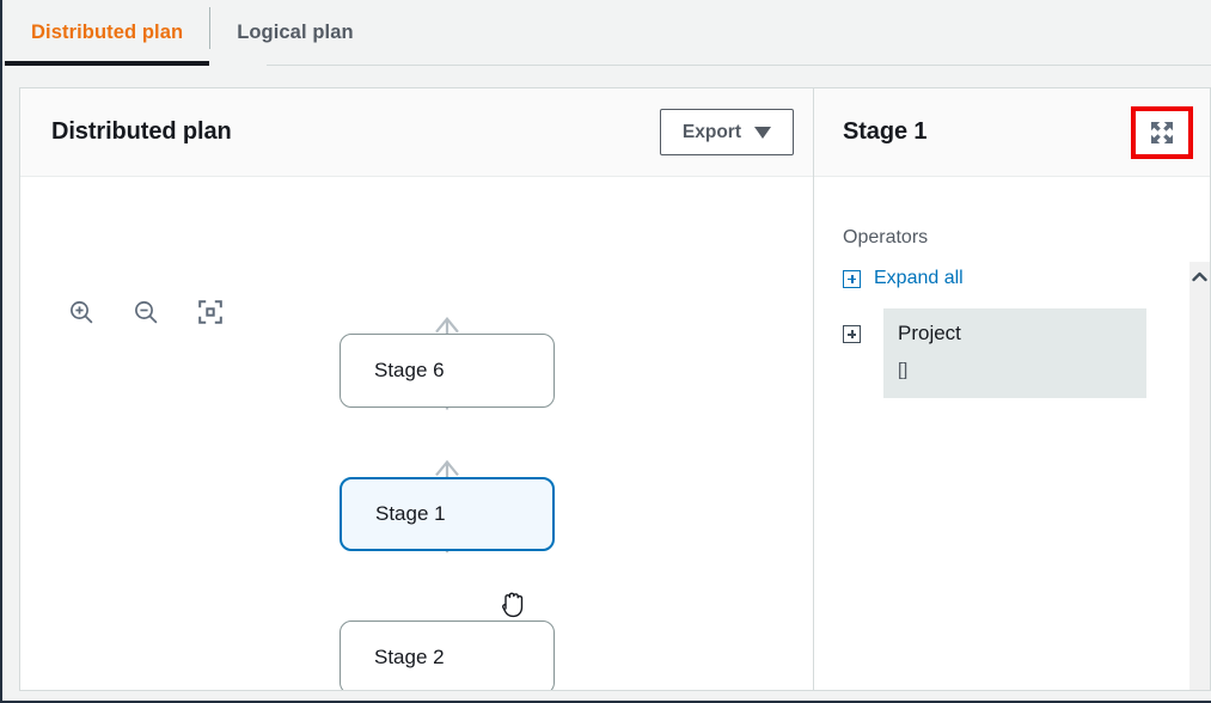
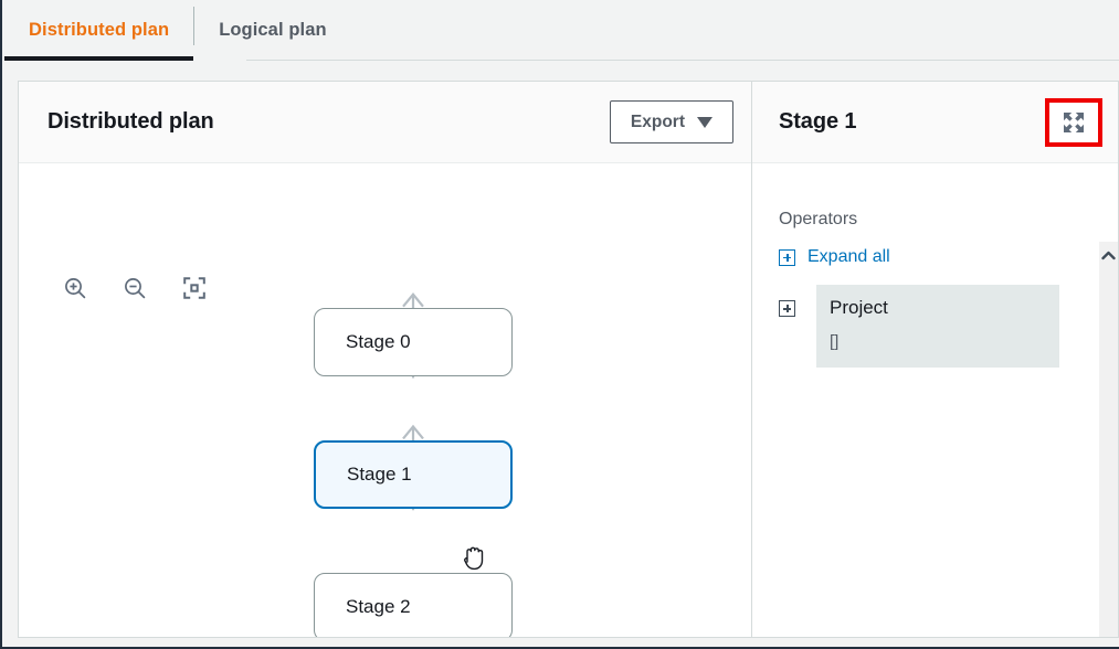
  Distributed plan
  Logical plan
  Distributed plan
  Export
- Stage 6
+ Stage 0
  Stage 1
  Stage 2
  Stage 1
  Operators
  Expand all
  Project
  []
